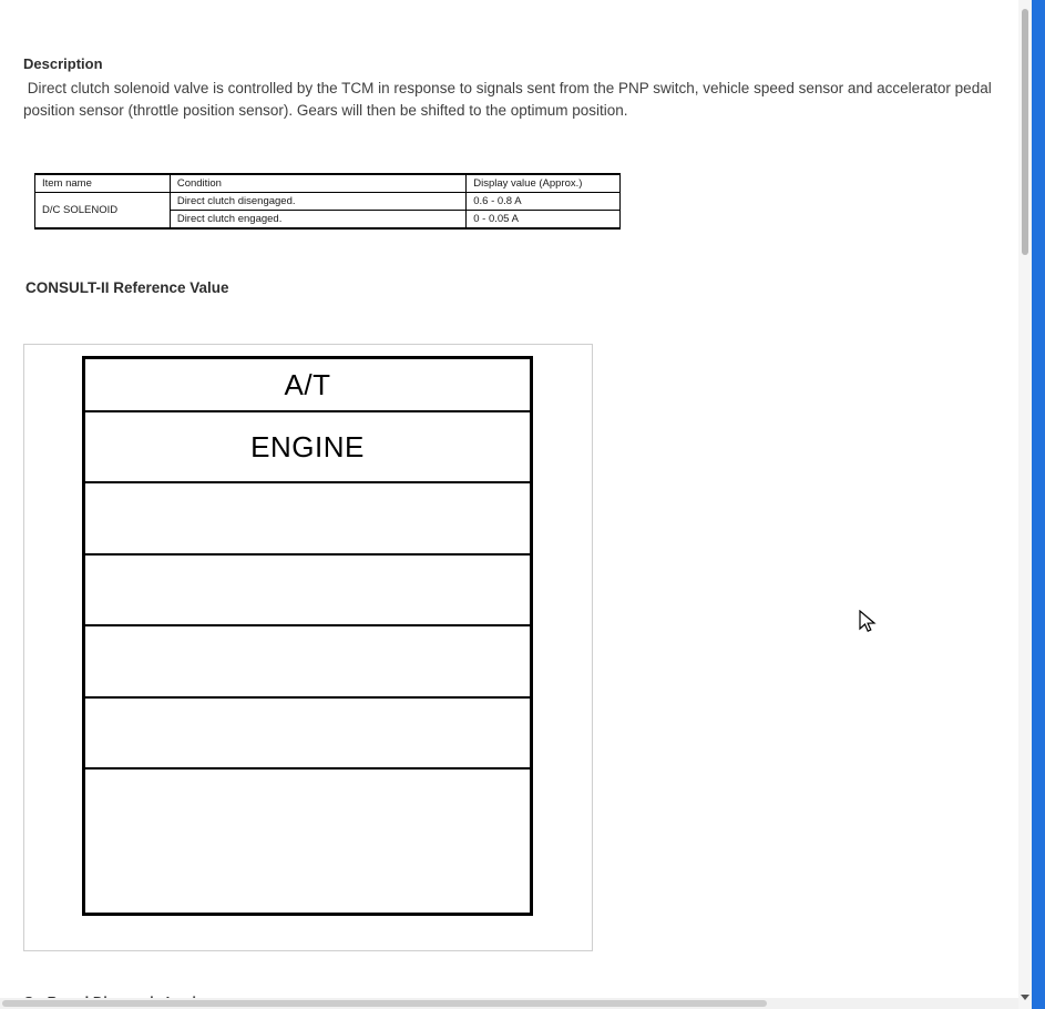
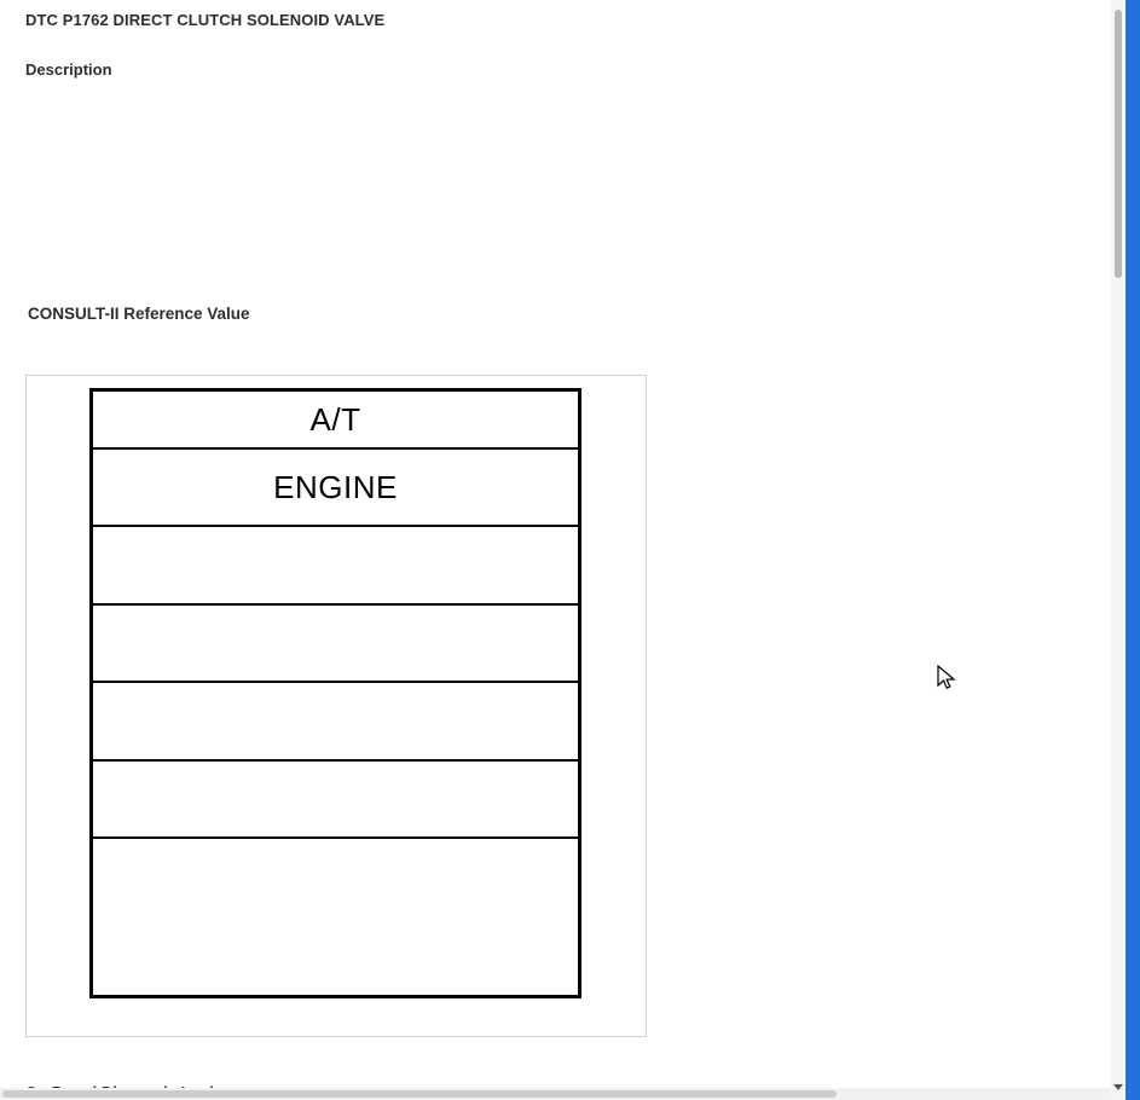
+ DTC P1762 DIRECT CLUTCH SOLENOID VALVE
  Description
- Direct clutch solenoid valve is controlled by the TCM in response to signals sent from the PNP switch, vehicle speed sensor and accelerator pedal position sensor (throttle position sensor). Gears will then be shifted to the optimum position.
- Item name	Condition	Display value (Approx.)
- D/C SOLENOID	Direct clutch disengaged.	0.6 - 0.8 A
- Direct clutch engaged.	0 - 0.05 A
  CONSULT-II Reference Value
  A/T
  ENGINE
